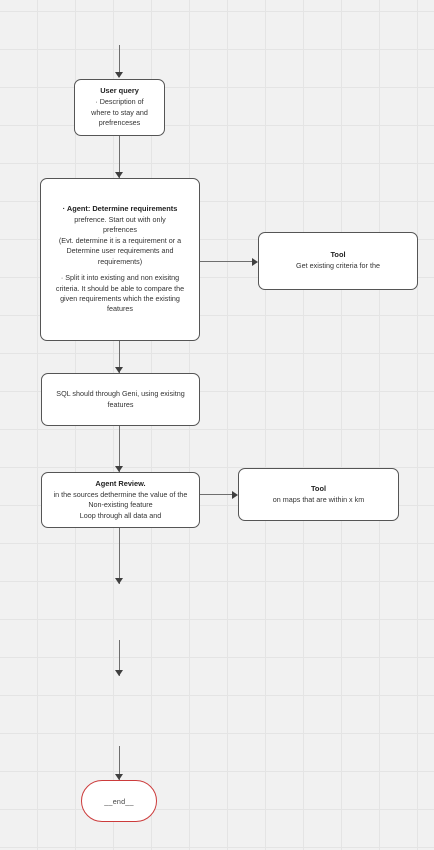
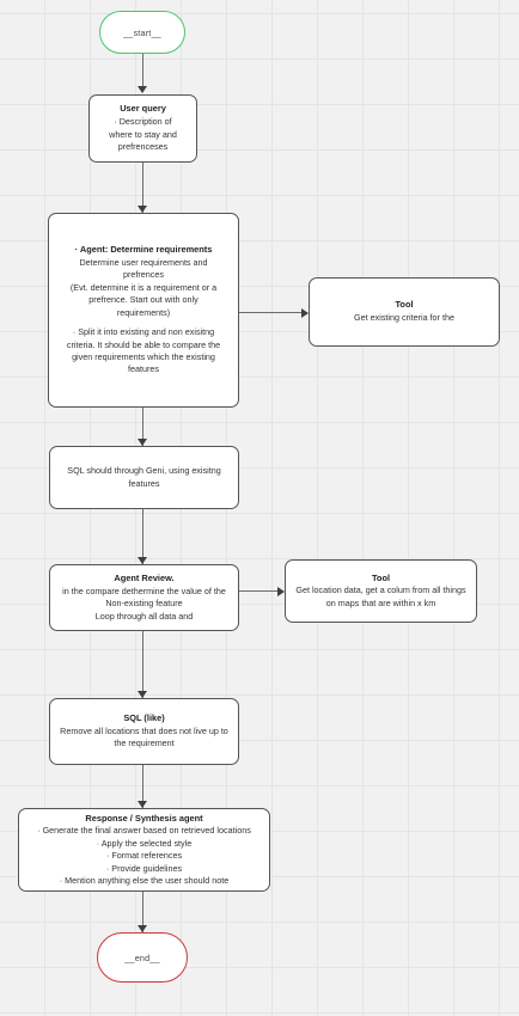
+ __start__
  User query
  · Description of
  where to stay and
  prefrenceses
  · Agent: Determine requirements
- prefrence. Start out with only
+ Determine user requirements and
  prefrences
  (Evt. determine it is a requirement or a
- Determine user requirements and
+ prefrence. Start out with only
  requirements)
  · Split it into existing and non exisitng
  criteria. It should be able to compare the
  given requirements which the existing
  features
  Tool
  Get existing criteria for the
  SQL should through Geni, using exisitng
  features
  Agent Review.
- in the sources dethermine the value of the
+ in the compare dethermine the value of the
  Non-existing feature
  Loop through all data and
  Tool
+ Get location data, get a colum from all things
  on maps that are within x km
+ SQL (like)
+ Remove all locations that does not live up to
+ the requirement
+ Response / Synthesis agent
+ · Generate the final answer based on retrieved locations
+ · Apply the selected style
+ · Format references
+ · Provide guidelines
+ · Mention anything else the user should note
  __end__
